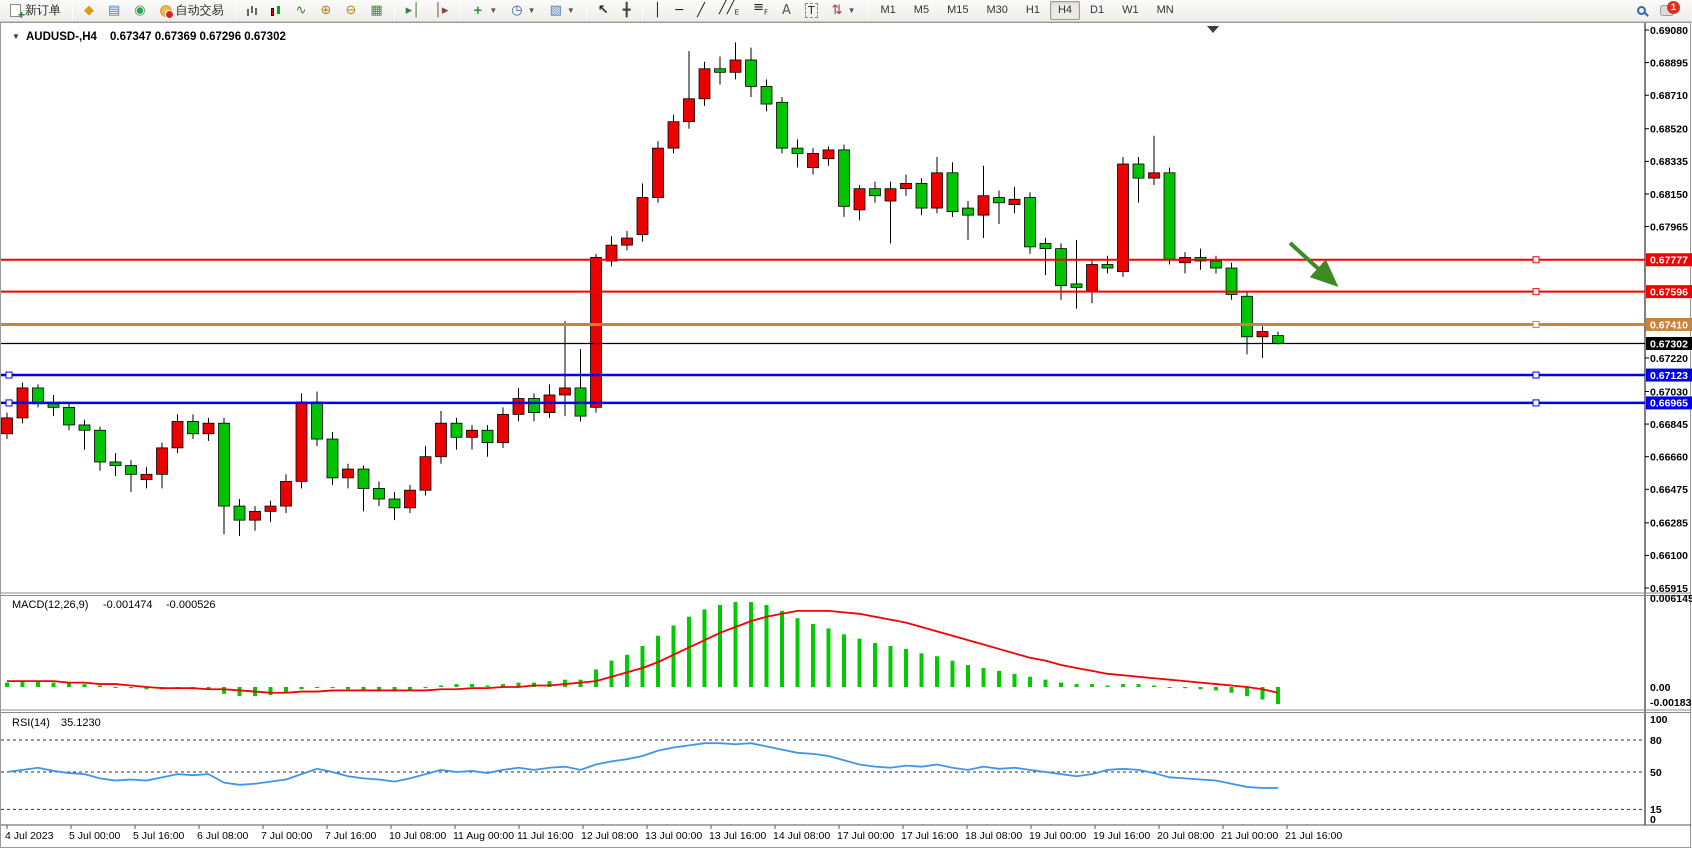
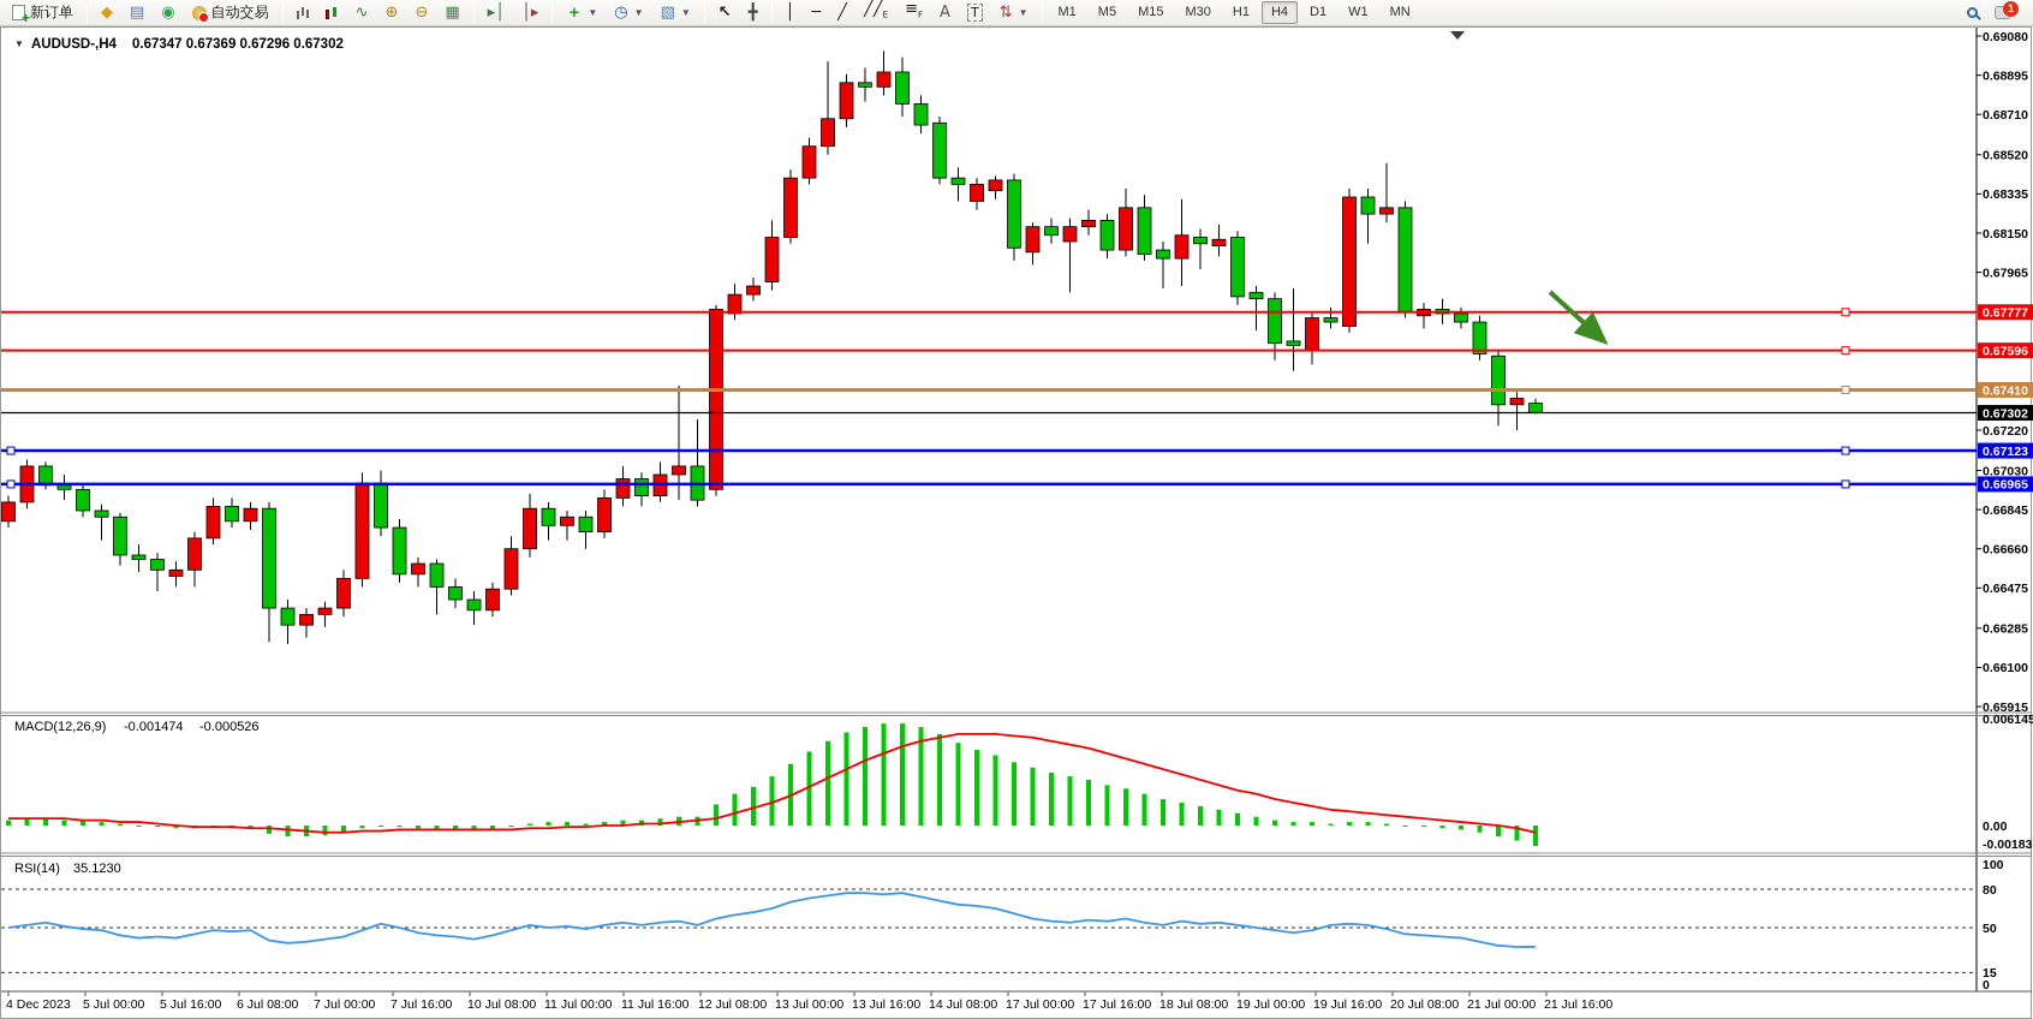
  新订单
  ◆
  ▤
  ◉
  自动交易
  ∿
  ⊕
  ⊖
  ▦
  ▸│
  │▸
  ＋
  ▼
  ◷
  ▼
  ▧
  ▼
  ↖
  ╋
  │
  ─
  ╱
  ╱╱E
  ≡F
  A
  T
  ⇅
  ▼
  M1
  M5
  M15
  M30
  H1
  H4
  D1
  W1
  MN
  1
  ▼
  AUDUSD-,H4
  0.67347 0.67369 0.67296 0.67302
  0.67777
  0.67596
  0.67410
  0.67302
  0.67123
  0.66965
  0.69080
  0.68895
  0.68710
  0.68520
  0.68335
  0.68150
  0.67965
  0.67220
  0.67030
  0.66845
  0.66660
  0.66475
  0.66285
  0.66100
  0.65915
  0.006145
  0.00
  -0.00183
  100
  80
  50
  15
  0
- 4 Jul 2023
+ 4 Dec 2023
  5 Jul 00:00
  5 Jul 16:00
  6 Jul 08:00
  7 Jul 00:00
  7 Jul 16:00
  10 Jul 08:00
- 11 Aug 00:00
+ 11 Jul 00:00
  11 Jul 16:00
  12 Jul 08:00
  13 Jul 00:00
  13 Jul 16:00
  14 Jul 08:00
  17 Jul 00:00
  17 Jul 16:00
  18 Jul 08:00
  19 Jul 00:00
  19 Jul 16:00
  20 Jul 08:00
  21 Jul 00:00
  21 Jul 16:00
  MACD(12,26,9)
  -0.001474
  -0.000526
  RSI(14)
  35.1230
